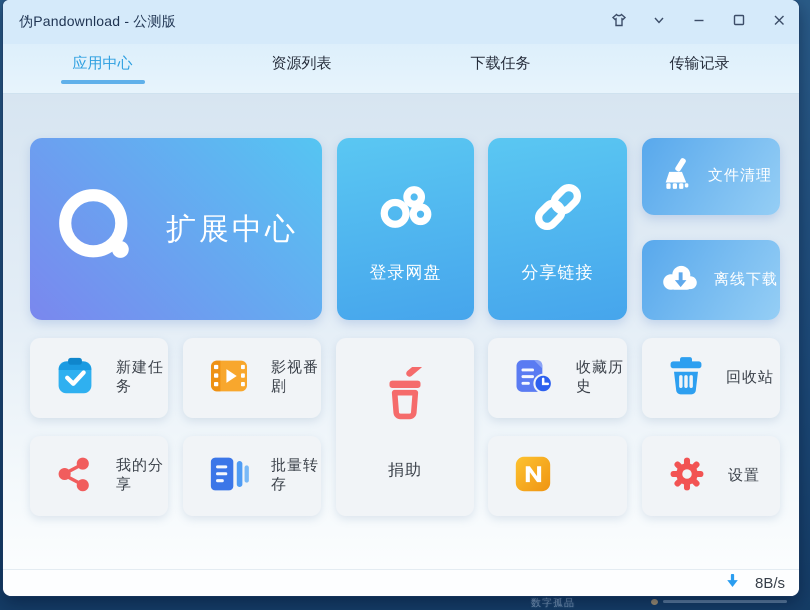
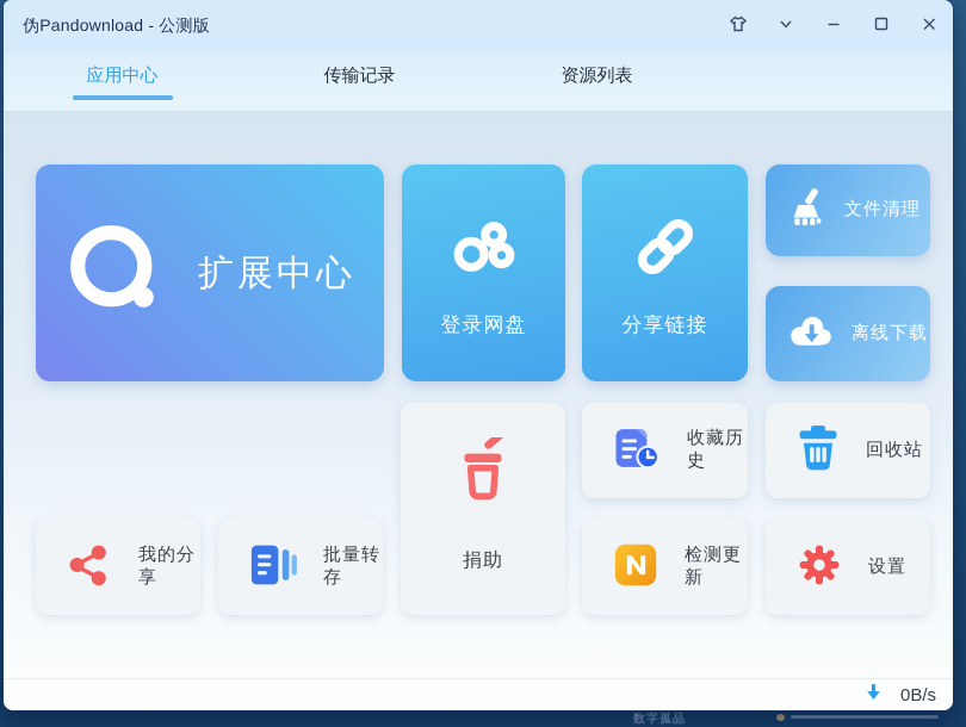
  数字孤品
  伪Pandownload - 公测版
  应用中心
- 资源列表
+ 传输记录
- 下载任务
- 传输记录
+ 资源列表
  扩展中心
  登录网盘
  分享链接
  文件清理
  离线下载
- 新建任务
- 影视番剧
  捐助
  收藏历史
  回收站
  我的分享
  批量转存
+ 检测更新
  设置
- 8B/s
+ 0B/s
